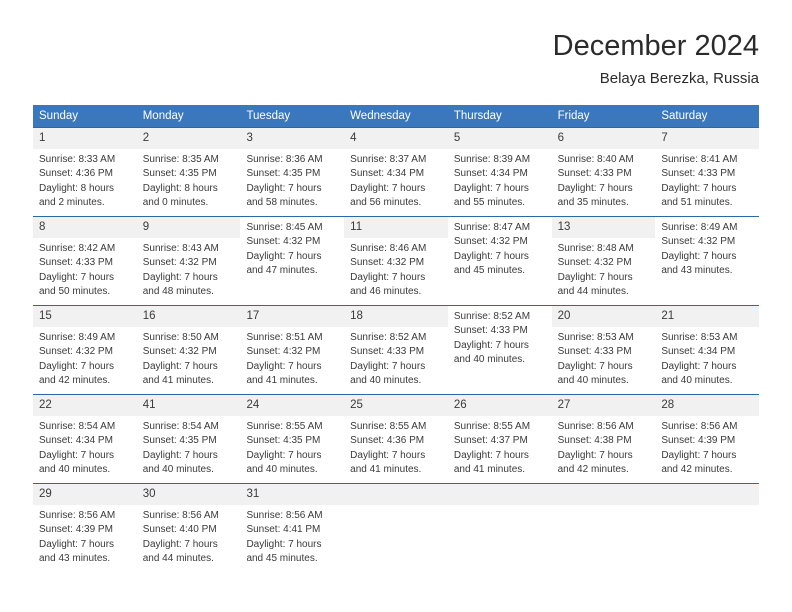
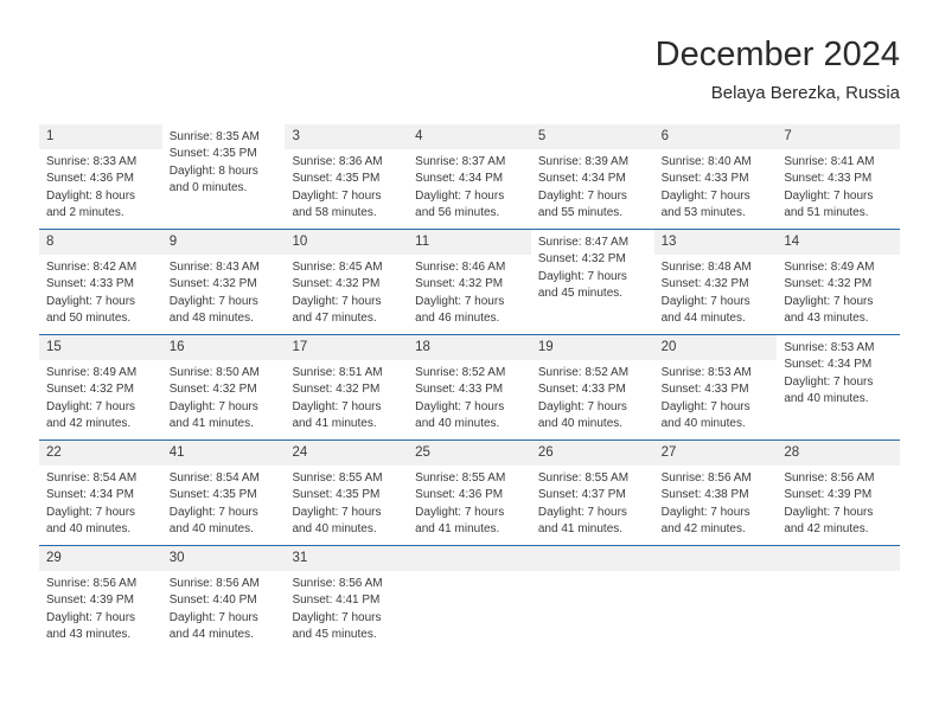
  December 2024
  Belaya Berezka, Russia
- Sunday
- Monday
- Tuesday
- Wednesday
- Thursday
- Friday
- Saturday
  1
  Sunrise: 8:33 AM
  Sunset: 4:36 PM
  Daylight: 8 hours
  and 2 minutes.
- 2
  Sunrise: 8:35 AM
  Sunset: 4:35 PM
  Daylight: 8 hours
  and 0 minutes.
  3
  Sunrise: 8:36 AM
  Sunset: 4:35 PM
  Daylight: 7 hours
  and 58 minutes.
  4
  Sunrise: 8:37 AM
  Sunset: 4:34 PM
  Daylight: 7 hours
  and 56 minutes.
  5
  Sunrise: 8:39 AM
  Sunset: 4:34 PM
  Daylight: 7 hours
  and 55 minutes.
  6
  Sunrise: 8:40 AM
  Sunset: 4:33 PM
  Daylight: 7 hours
- and 35 minutes.
+ and 53 minutes.
  7
  Sunrise: 8:41 AM
  Sunset: 4:33 PM
  Daylight: 7 hours
  and 51 minutes.
  8
  Sunrise: 8:42 AM
  Sunset: 4:33 PM
  Daylight: 7 hours
  and 50 minutes.
  9
  Sunrise: 8:43 AM
  Sunset: 4:32 PM
  Daylight: 7 hours
  and 48 minutes.
+ 10
  Sunrise: 8:45 AM
  Sunset: 4:32 PM
  Daylight: 7 hours
  and 47 minutes.
  11
  Sunrise: 8:46 AM
  Sunset: 4:32 PM
  Daylight: 7 hours
  and 46 minutes.
  Sunrise: 8:47 AM
  Sunset: 4:32 PM
  Daylight: 7 hours
  and 45 minutes.
  13
  Sunrise: 8:48 AM
  Sunset: 4:32 PM
  Daylight: 7 hours
  and 44 minutes.
+ 14
  Sunrise: 8:49 AM
  Sunset: 4:32 PM
  Daylight: 7 hours
  and 43 minutes.
  15
  Sunrise: 8:49 AM
  Sunset: 4:32 PM
  Daylight: 7 hours
  and 42 minutes.
  16
  Sunrise: 8:50 AM
  Sunset: 4:32 PM
  Daylight: 7 hours
  and 41 minutes.
  17
  Sunrise: 8:51 AM
  Sunset: 4:32 PM
  Daylight: 7 hours
  and 41 minutes.
  18
  Sunrise: 8:52 AM
  Sunset: 4:33 PM
  Daylight: 7 hours
  and 40 minutes.
+ 19
  Sunrise: 8:52 AM
  Sunset: 4:33 PM
  Daylight: 7 hours
  and 40 minutes.
  20
  Sunrise: 8:53 AM
  Sunset: 4:33 PM
  Daylight: 7 hours
  and 40 minutes.
- 21
  Sunrise: 8:53 AM
  Sunset: 4:34 PM
  Daylight: 7 hours
  and 40 minutes.
  22
  Sunrise: 8:54 AM
  Sunset: 4:34 PM
  Daylight: 7 hours
  and 40 minutes.
  41
  Sunrise: 8:54 AM
  Sunset: 4:35 PM
  Daylight: 7 hours
  and 40 minutes.
  24
  Sunrise: 8:55 AM
  Sunset: 4:35 PM
  Daylight: 7 hours
  and 40 minutes.
  25
  Sunrise: 8:55 AM
  Sunset: 4:36 PM
  Daylight: 7 hours
  and 41 minutes.
  26
  Sunrise: 8:55 AM
  Sunset: 4:37 PM
  Daylight: 7 hours
  and 41 minutes.
  27
  Sunrise: 8:56 AM
  Sunset: 4:38 PM
  Daylight: 7 hours
  and 42 minutes.
  28
  Sunrise: 8:56 AM
  Sunset: 4:39 PM
  Daylight: 7 hours
  and 42 minutes.
  29
  Sunrise: 8:56 AM
  Sunset: 4:39 PM
  Daylight: 7 hours
  and 43 minutes.
  30
  Sunrise: 8:56 AM
  Sunset: 4:40 PM
  Daylight: 7 hours
  and 44 minutes.
  31
  Sunrise: 8:56 AM
  Sunset: 4:41 PM
  Daylight: 7 hours
  and 45 minutes.
